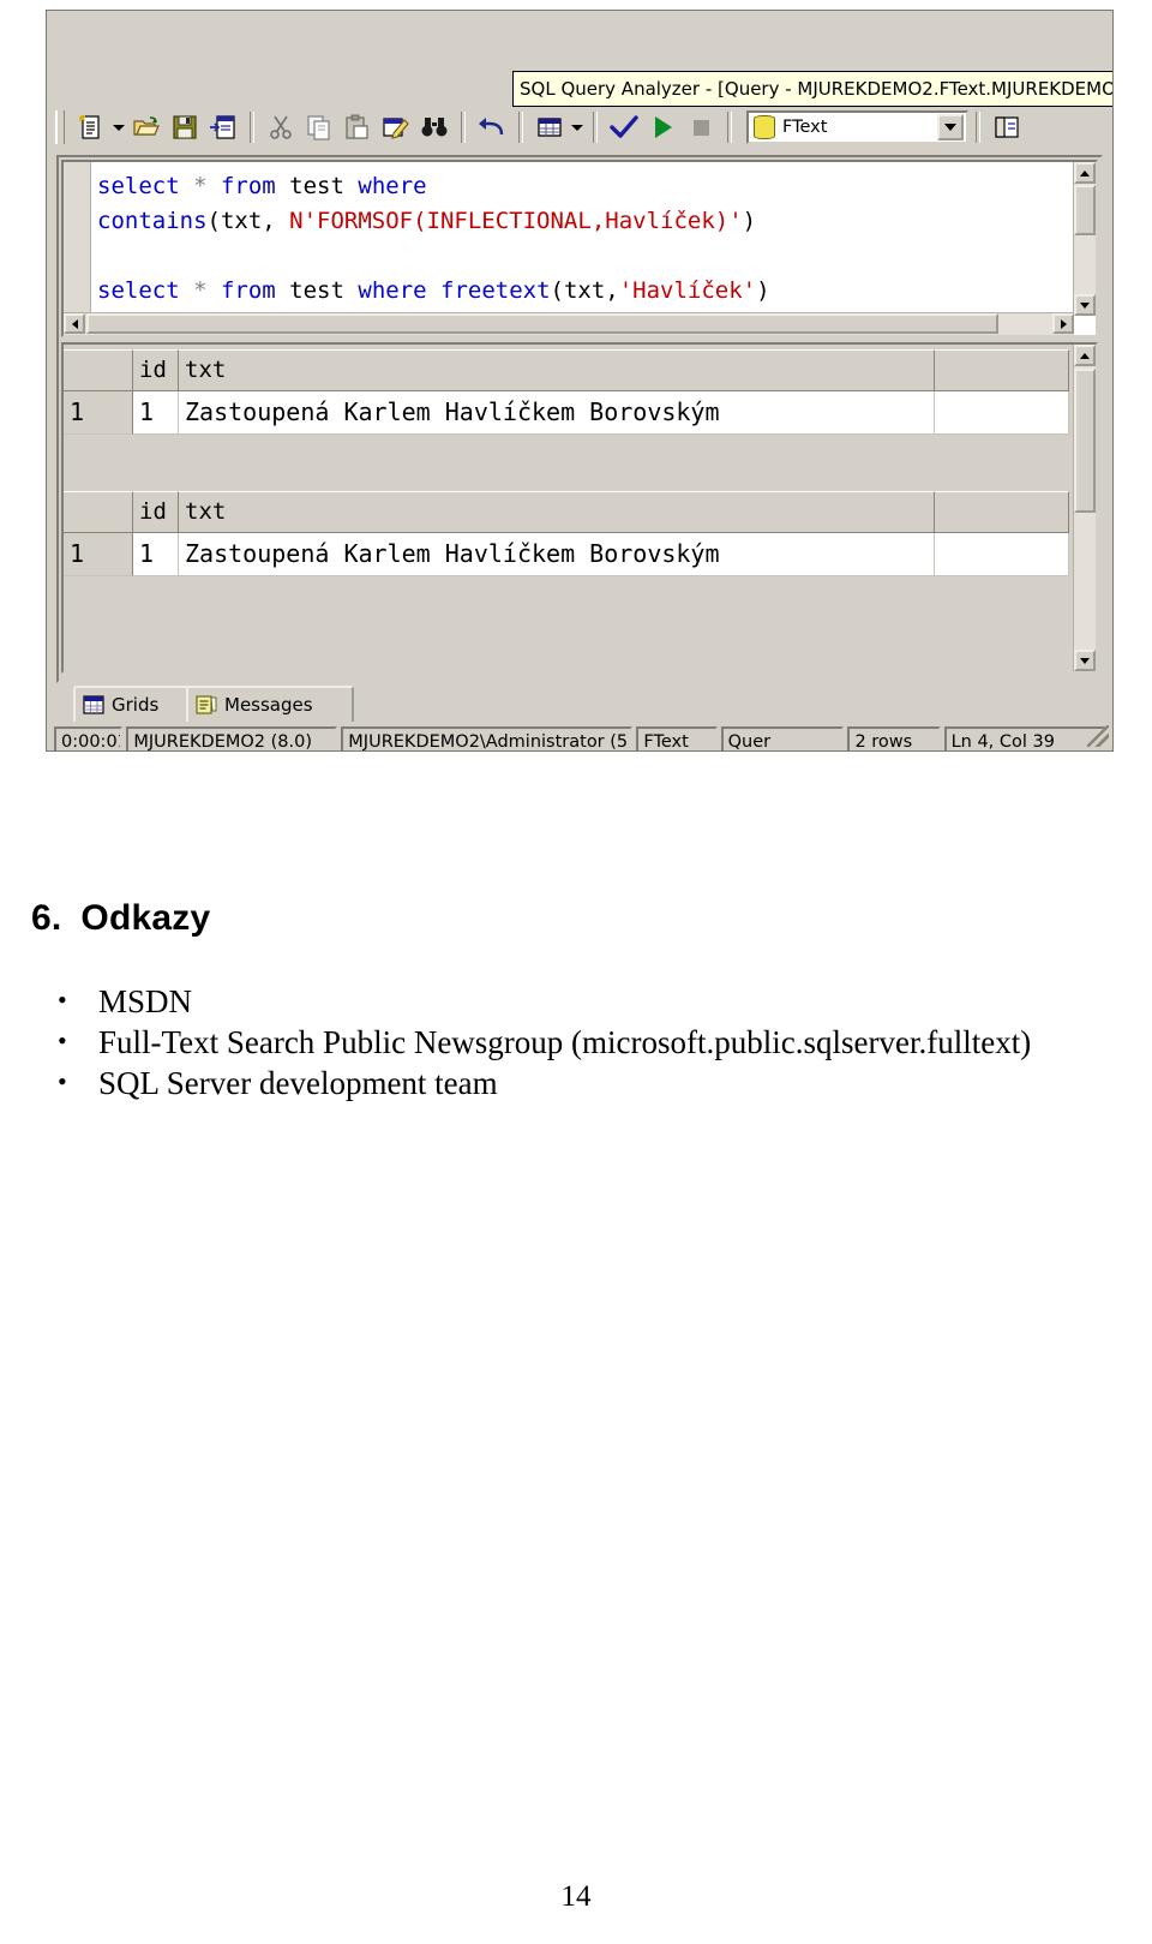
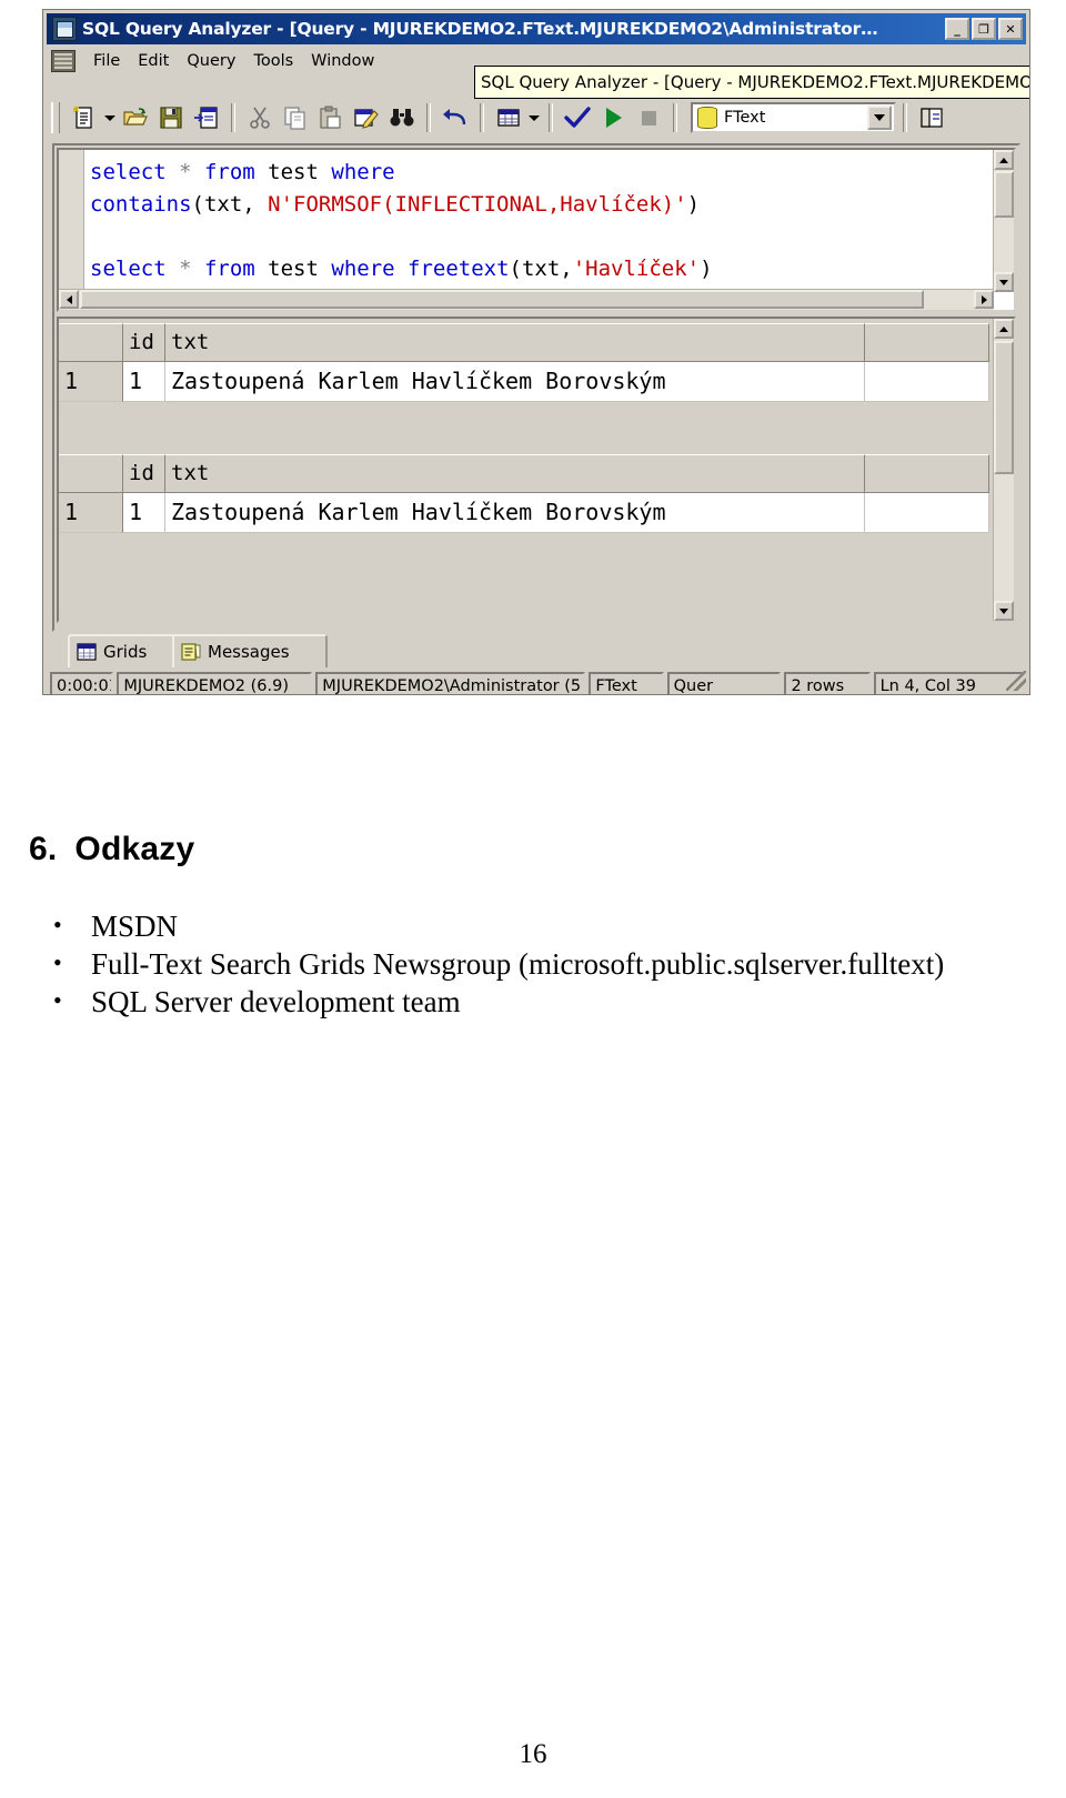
+ SQL Query Analyzer - [Query - MJUREKDEMO2.FText.MJUREKDEMO2\Administrator…
+ _
+ ❐
+ ✕
+ File
+ Edit
+ Query
+ Tools
+ Window
  SQL Query Analyzer - [Query - MJUREKDEMO2.FText.MJUREKDEMO
  FText
  select * from test where contains(txt, N'FORMSOF(INFLECTIONAL,Havlíček)') select * from test where freetext(txt,'Havlíček')
  id
  txt
  1
  1
  Zastoupená Karlem Havlíčkem Borovským
  id
  txt
  1
  1
  Zastoupená Karlem Havlíčkem Borovským
  Grids
  Messages
  0:00:01
- MJUREKDEMO2 (8.0)
+ MJUREKDEMO2 (6.9)
  MJUREKDEMO2\Administrator (5
  FText
  Quer
  2 rows
  Ln 4, Col 39
  6. Odkazy
  MSDN
- Full-Text Search Public Newsgroup (microsoft.public.sqlserver.fulltext)
+ Full-Text Search Grids Newsgroup (microsoft.public.sqlserver.fulltext)
  SQL Server development team
- 14
+ 16
